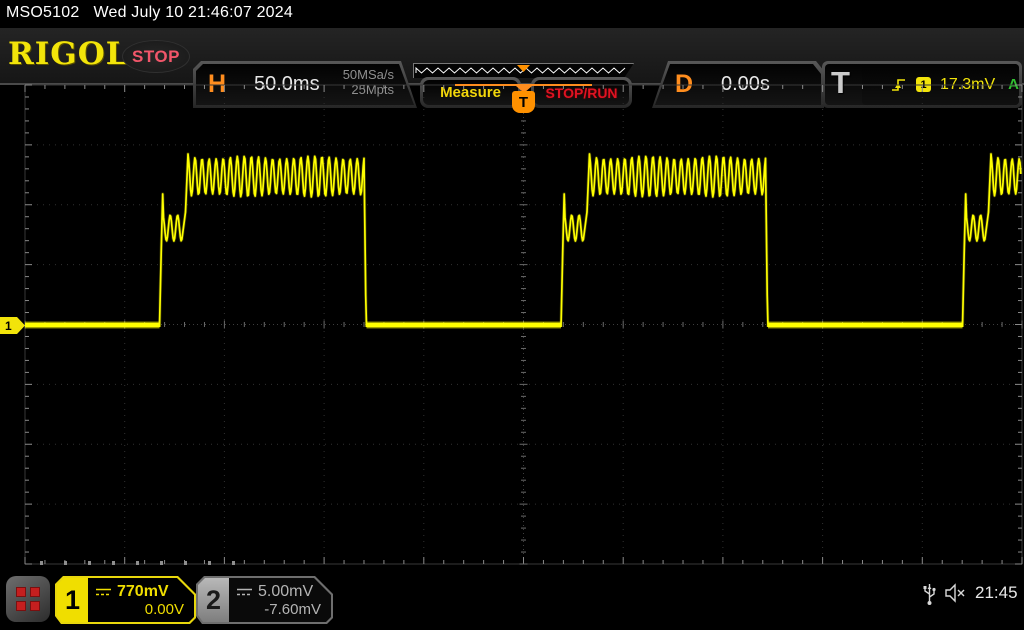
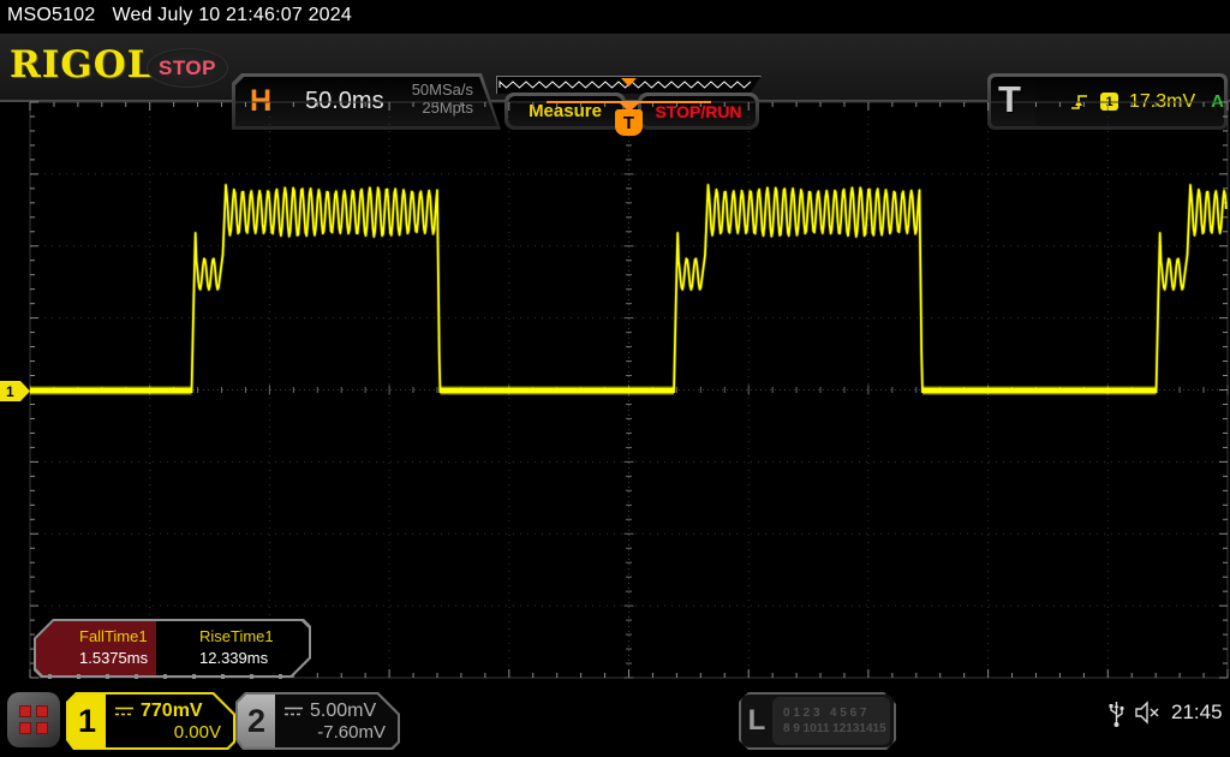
  MSO5102 Wed July 10 21:46:07 2024
  RIGOL
  STOP
  H
  50.0ms
  50MSa/s
  25Mpts
  Measure
  STOP/RUN
- D
- 0.00s
  T
  17.3mV
  T
  1
+ FallTime1
+ 1.5375ms
+ RiseTime1
+ 12.339ms
  1
  770mV
  0.00V
  2
  5.00mV
  -7.60mV
+ L
+ 0 1 2 3 4 5 6 7
+ 8 9 1011 12131415
  21:45
